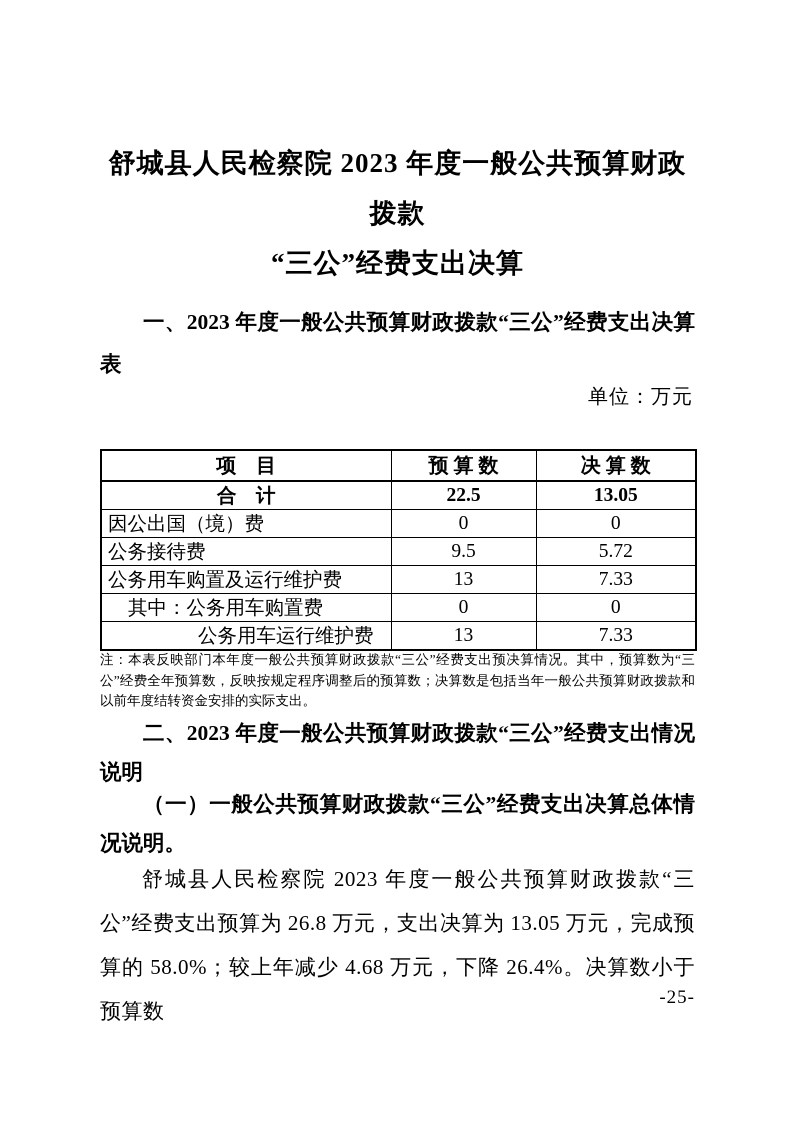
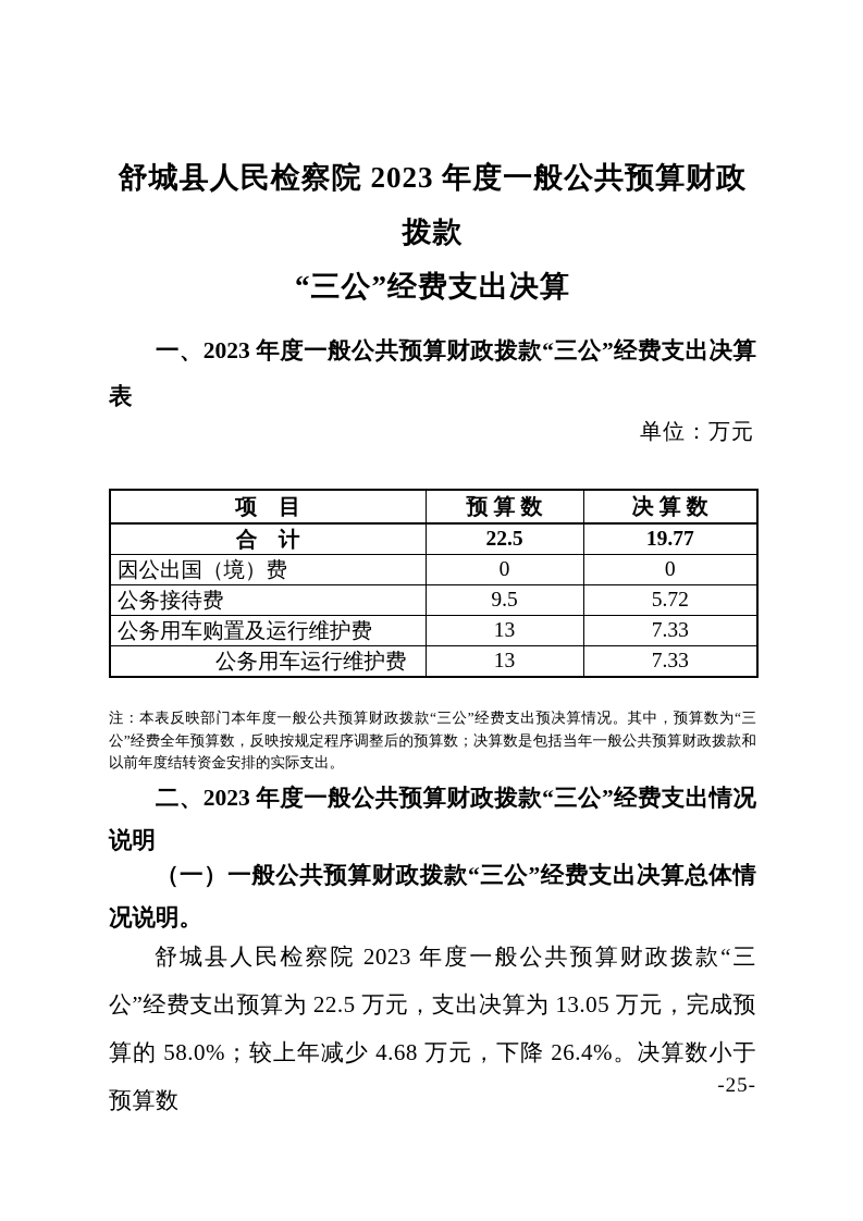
  舒城县人民检察院 2023 年度一般公共预算财政拨款
  “三公”经费支出决算
  一、2023 年度一般公共预算财政拨款“三公”经费支出决算表
  单位：万元
  项 目	预 算 数	决 算 数
- 合 计	22.5	13.05
+ 合 计	22.5	19.77
  因公出国（境）费	0	0
  公务接待费	9.5	5.72
  公务用车购置及运行维护费	13	7.33
- 其中：公务用车购置费	0	0
  公务用车运行维护费	13	7.33
  注：本表反映部门本年度一般公共预算财政拨款“三公”经费支出预决算情况。其中，预算数为“三公”经费全年预算数，反映按规定程序调整后的预算数；决算数是包括当年一般公共预算财政拨款和以前年度结转资金安排的实际支出。
  二、2023 年度一般公共预算财政拨款“三公”经费支出情况说明
  （一）一般公共预算财政拨款“三公”经费支出决算总体情况说明。
- 舒城县人民检察院 2023 年度一般公共预算财政拨款“三公”经费支出预算为 26.8 万元，支出决算为 13.05 万元，完成预算的 58.0%；较上年减少 4.68 万元，下降 26.4%。决算数小于预算数
+ 舒城县人民检察院 2023 年度一般公共预算财政拨款“三公”经费支出预算为 22.5 万元，支出决算为 13.05 万元，完成预算的 58.0%；较上年减少 4.68 万元，下降 26.4%。决算数小于预算数
  -25-
